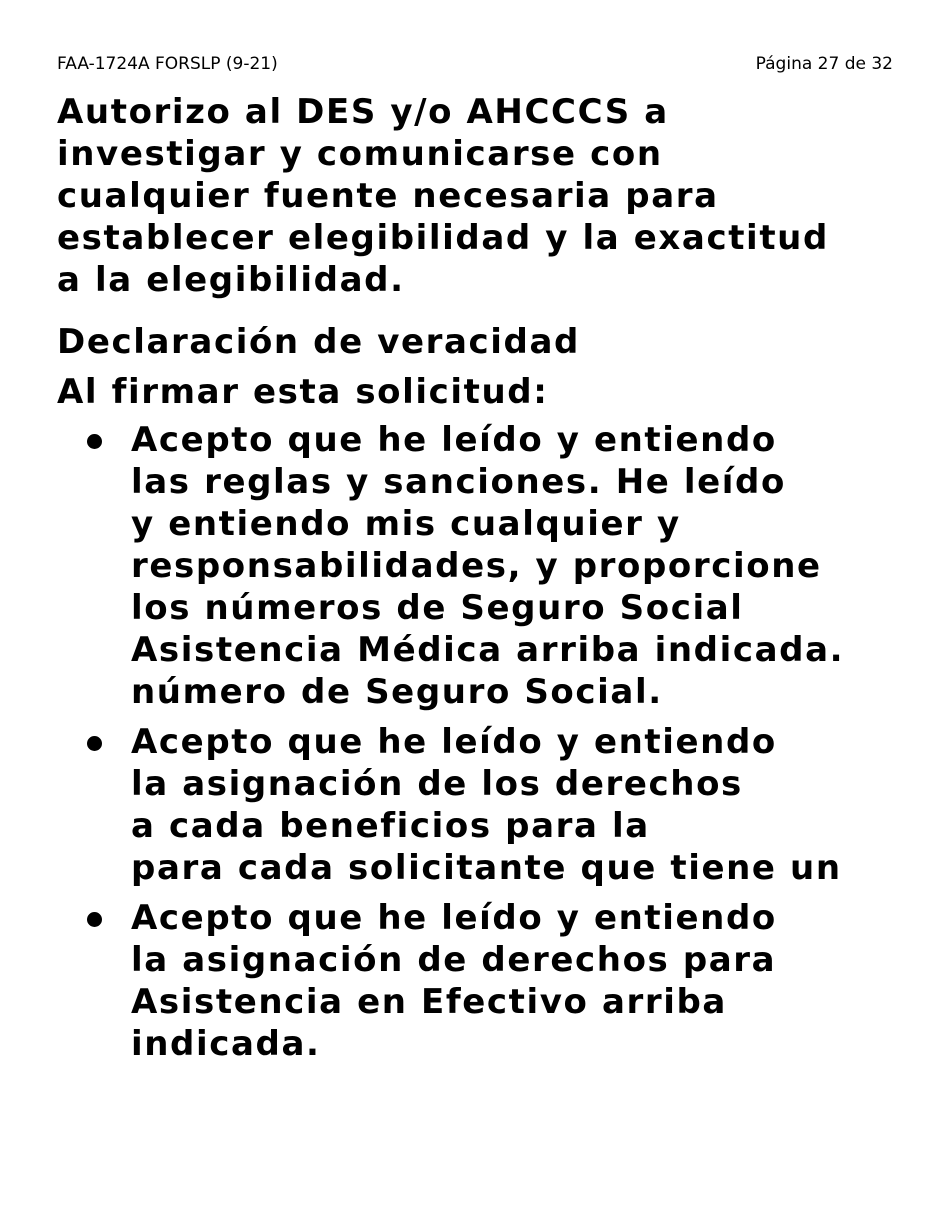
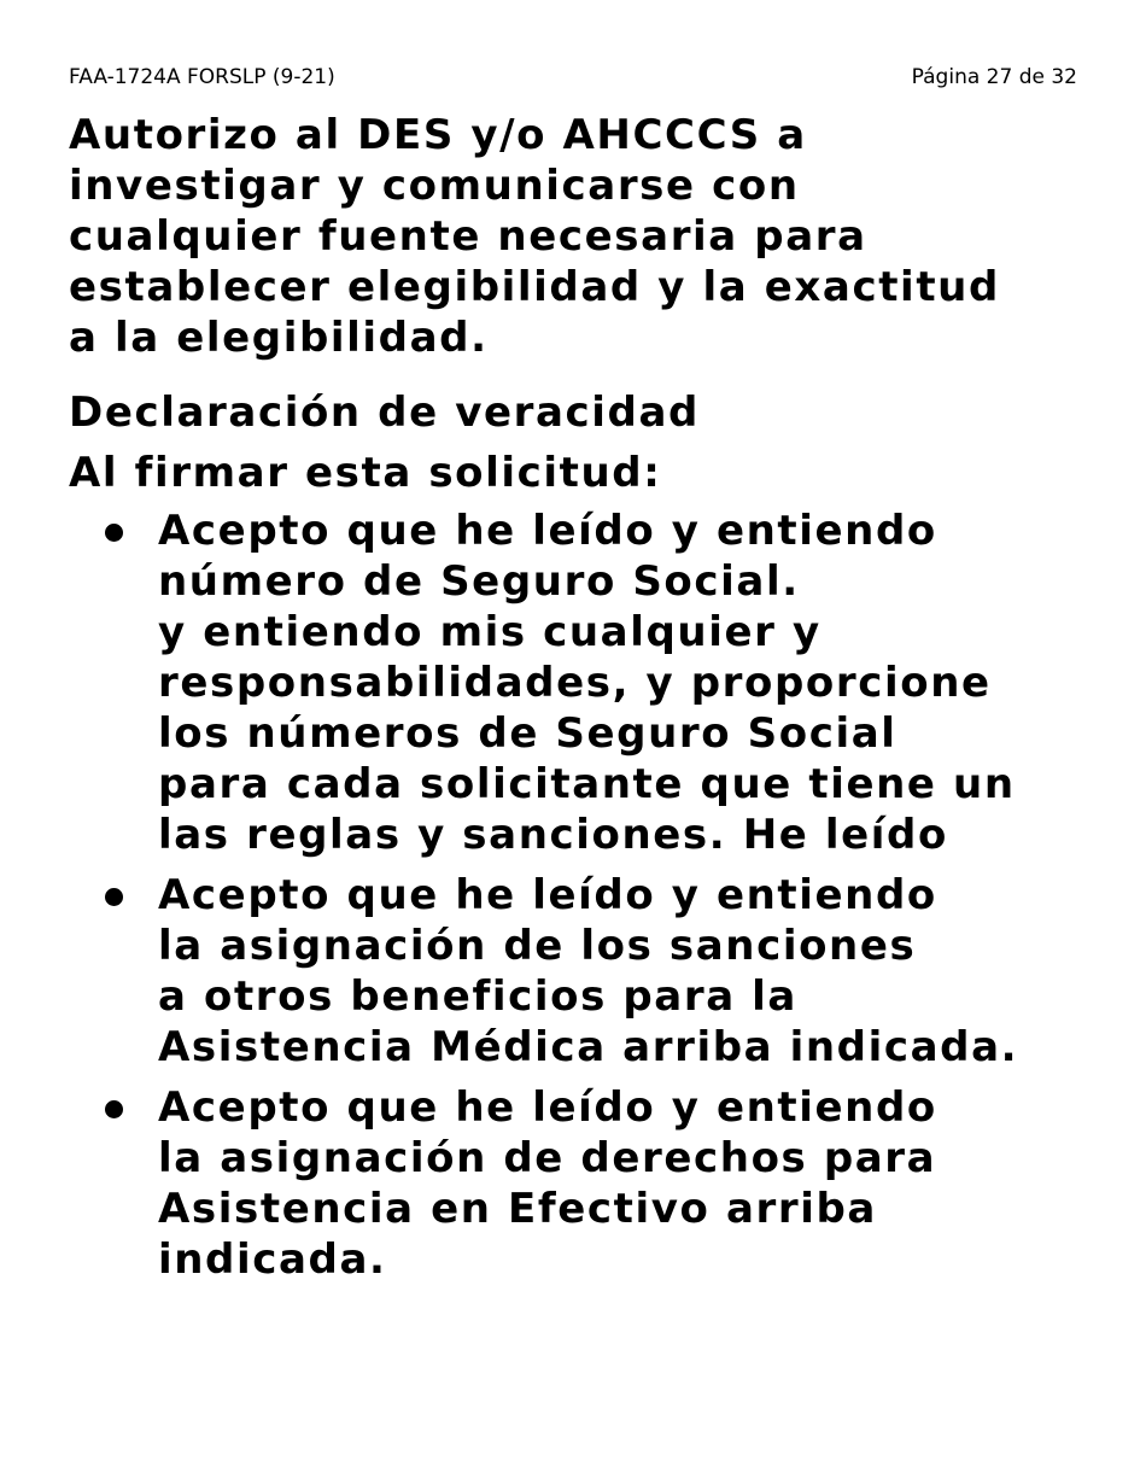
  FAA-1724A FORSLP (9-21)
  Página 27 de 32
  Autorizo al DES y/o AHCCCS a
  investigar y comunicarse con
  cualquier fuente necesaria para
  establecer elegibilidad y la exactitud
  a la elegibilidad.
  Declaración de veracidad
  Al firmar esta solicitud:
  Acepto que he leído y entiendo
- las reglas y sanciones. He leído
+ número de Seguro Social.
  y entiendo mis cualquier y
  responsabilidades, y proporcione
  los números de Seguro Social
- Asistencia Médica arriba indicada.
+ para cada solicitante que tiene un
- número de Seguro Social.
+ las reglas y sanciones. He leído
  Acepto que he leído y entiendo
- la asignación de los derechos
+ la asignación de los sanciones
- a cada beneficios para la
+ a otros beneficios para la
- para cada solicitante que tiene un
+ Asistencia Médica arriba indicada.
  Acepto que he leído y entiendo
  la asignación de derechos para
  Asistencia en Efectivo arriba
  indicada.
